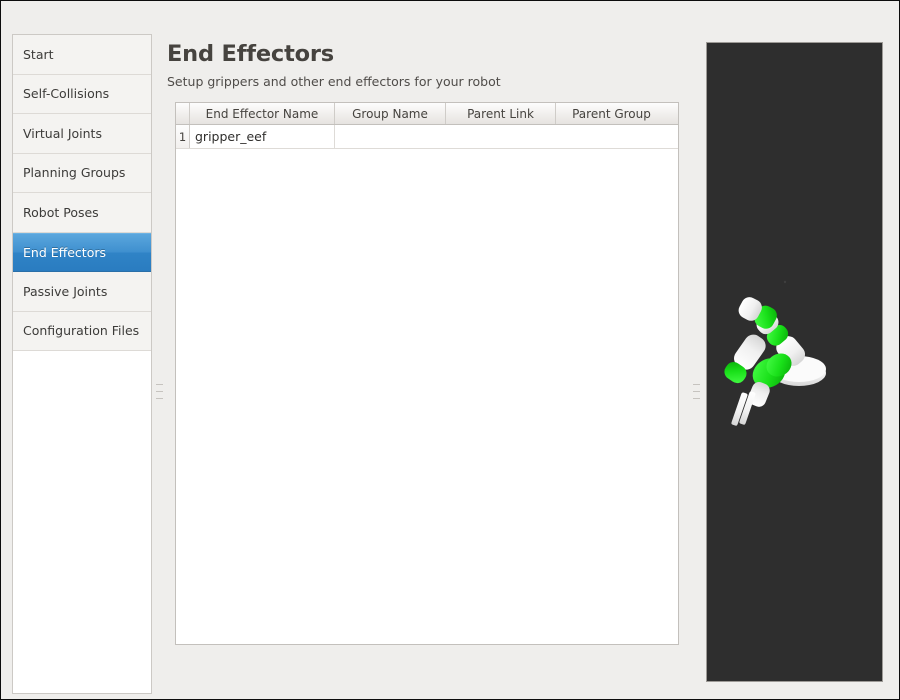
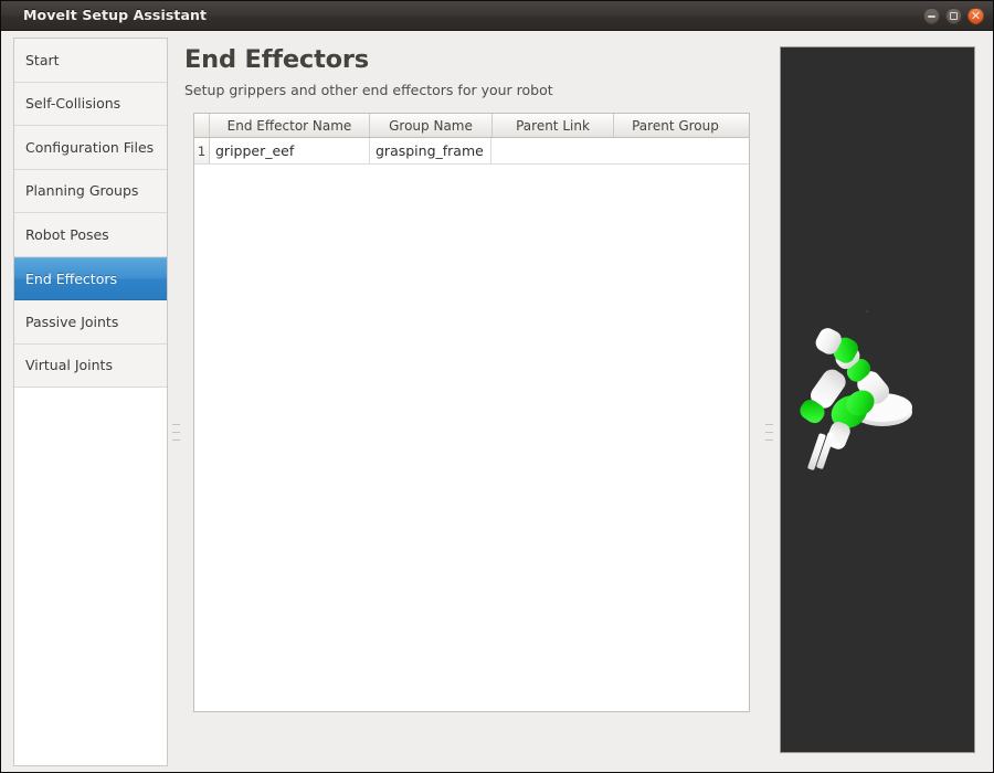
+ MoveIt Setup Assistant
+ ✕
  Start
  Self-Collisions
- Virtual Joints
+ Configuration Files
  Planning Groups
  Robot Poses
  End Effectors
  Passive Joints
- Configuration Files
+ Virtual Joints
  End Effectors
  Setup grippers and other end effectors for your robot
  End Effector Name
  Group Name
  Parent Link
  Parent Group
  1
  gripper_eef
+ grasping_frame
